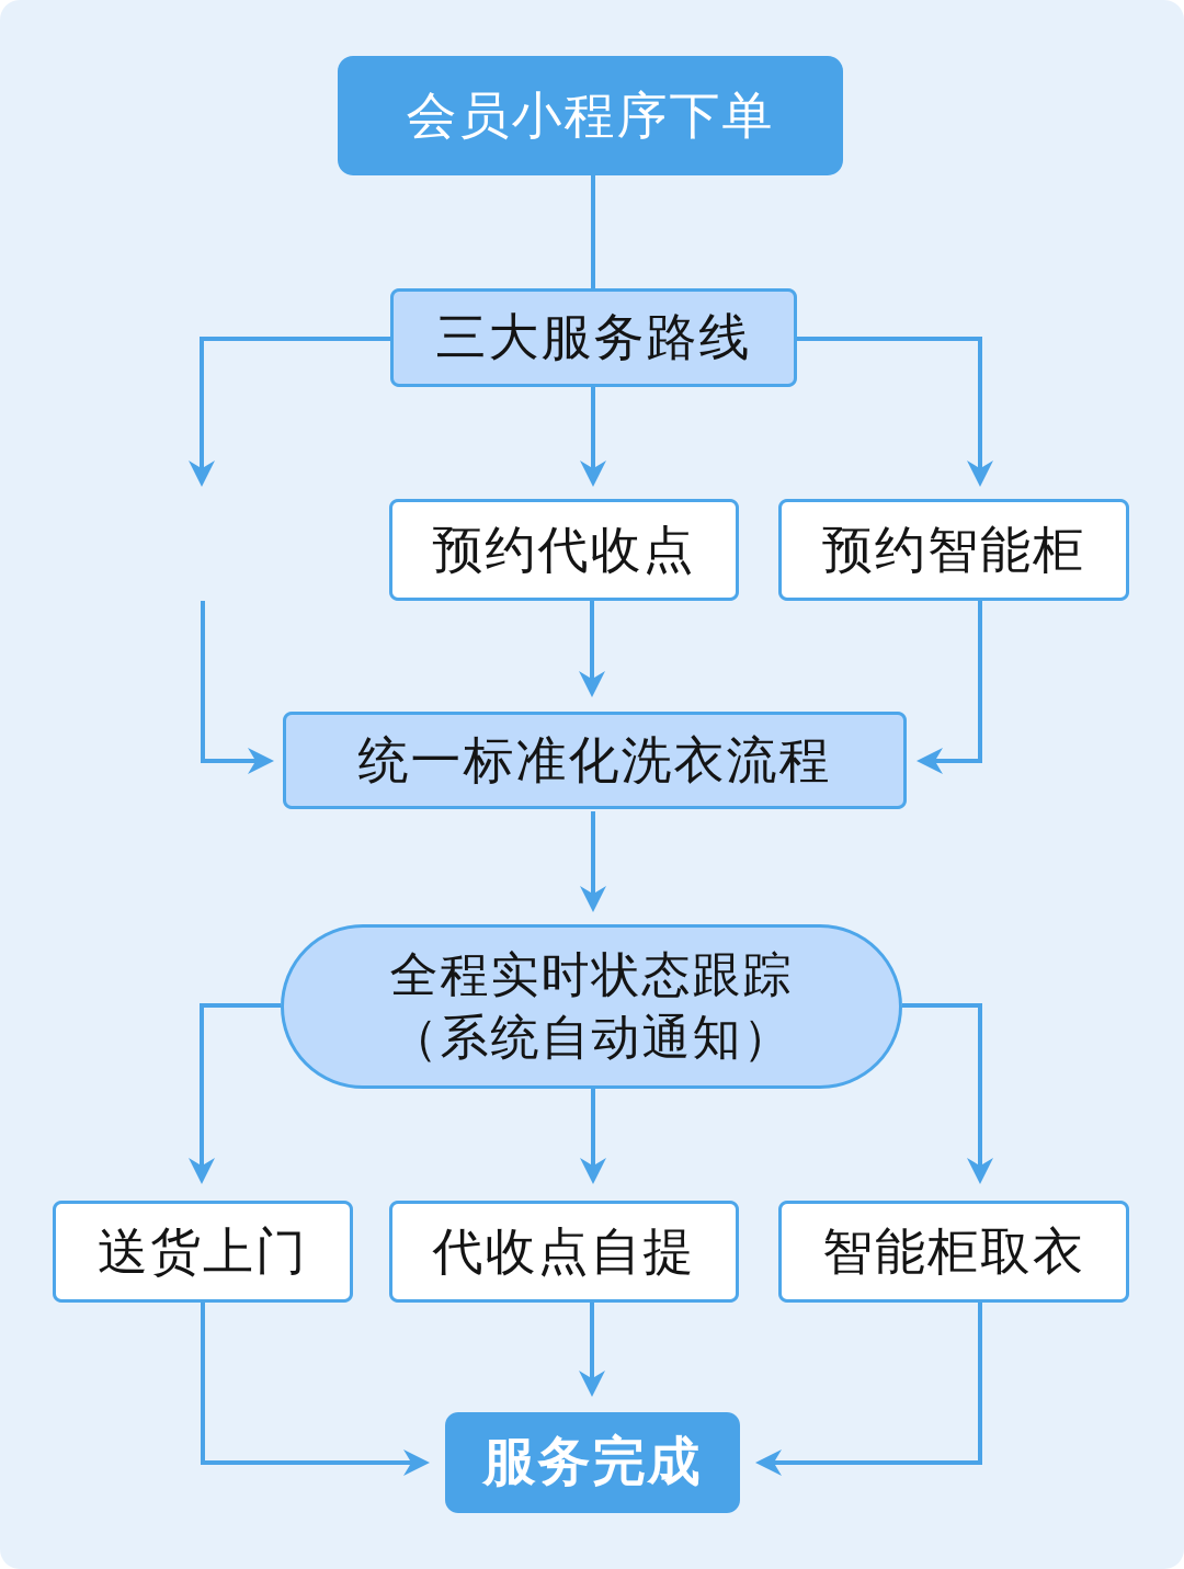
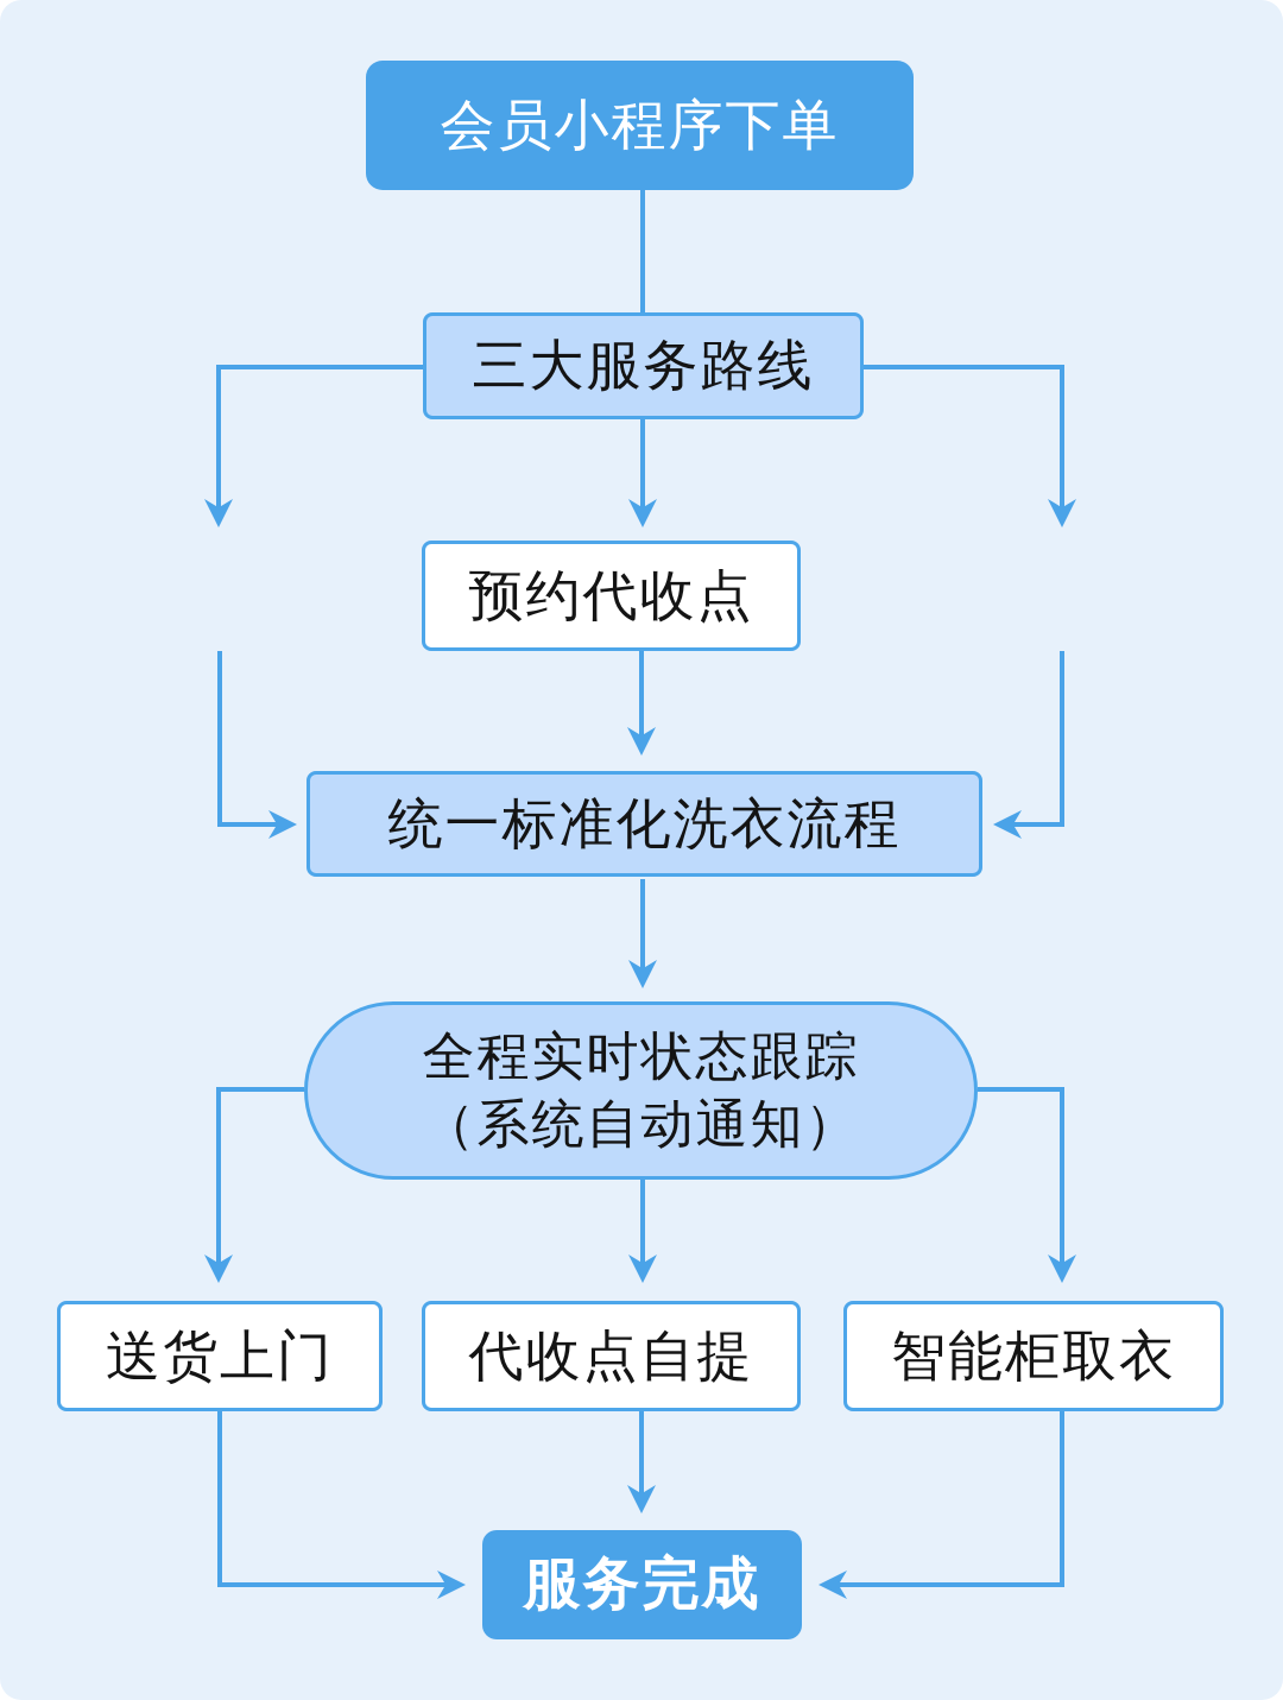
  会员小程序下单
  三大服务路线
  预约代收点
- 预约智能柜
  统一标准化洗衣流程
  全程实时状态跟踪
  （系统自动通知）
  送货上门
  代收点自提
  智能柜取衣
  服务完成
